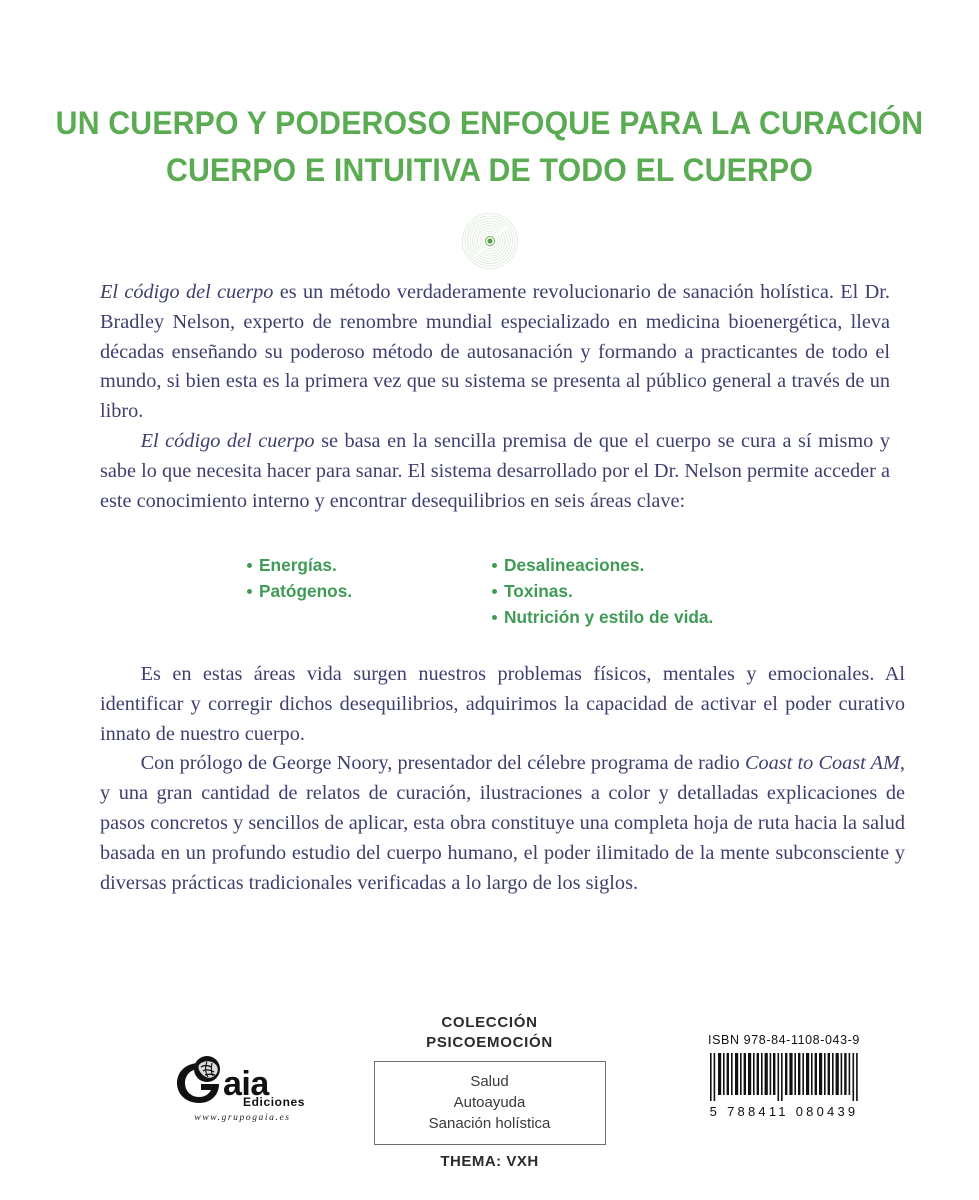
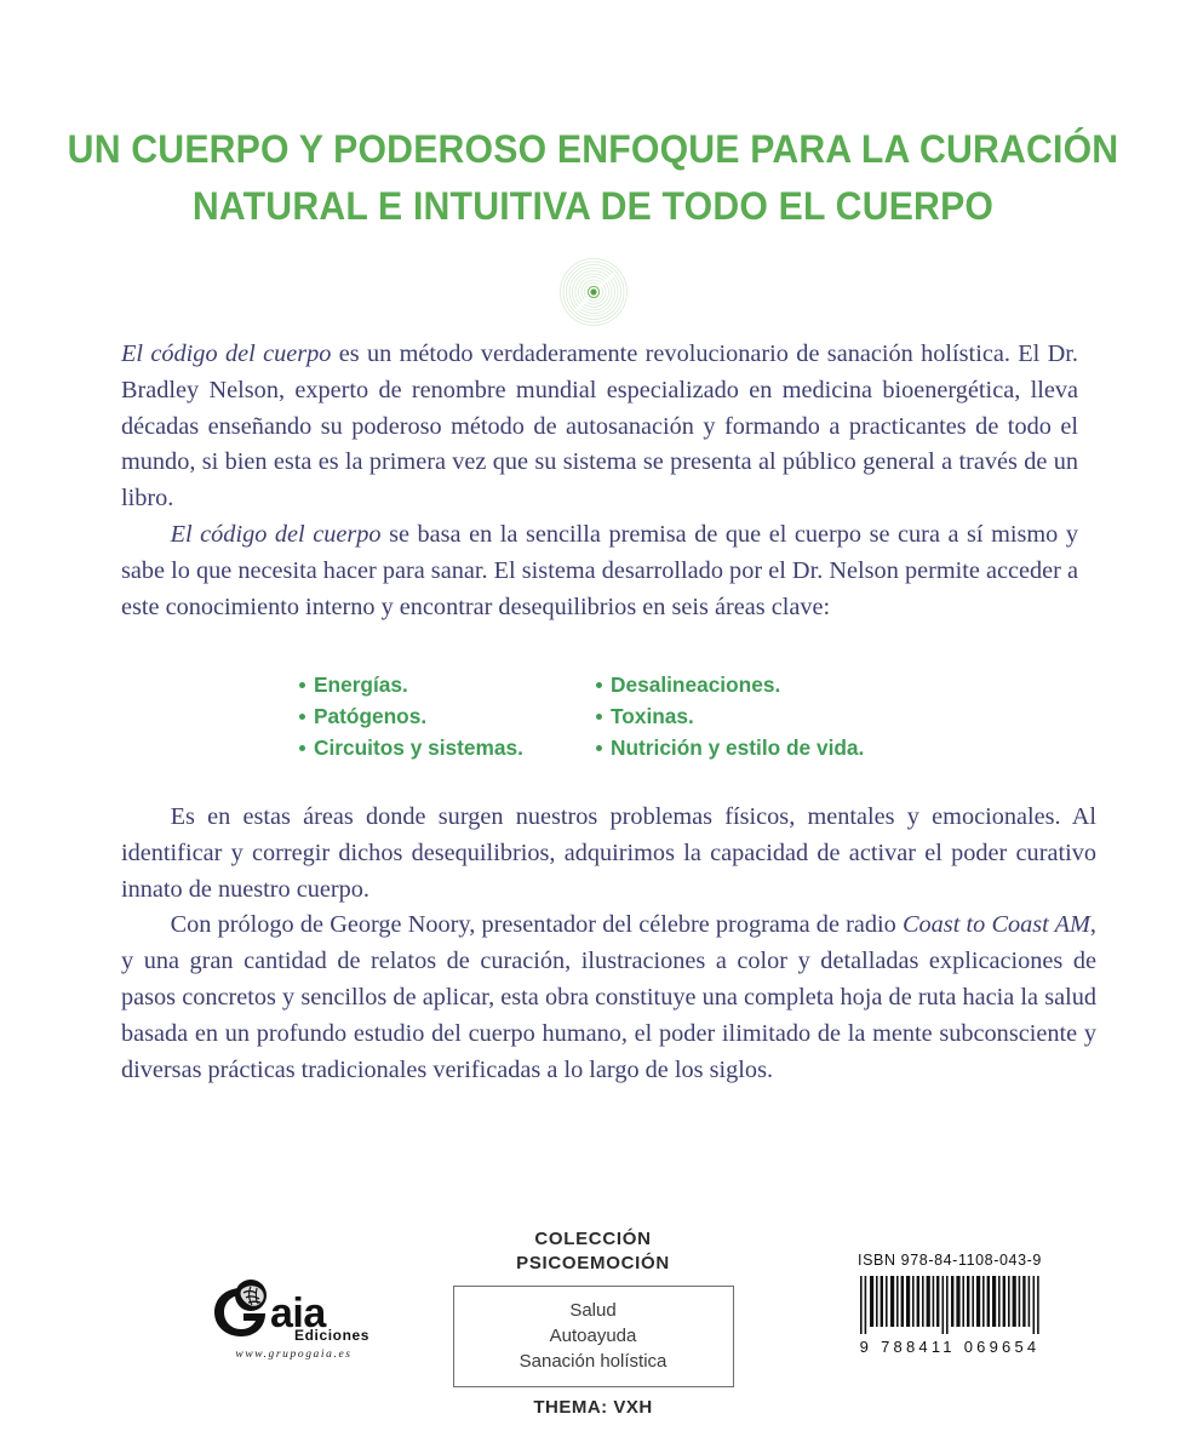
  UN CUERPO Y PODEROSO ENFOQUE PARA LA CURACIÓN
- CUERPO E INTUITIVA DE TODO EL CUERPO
+ NATURAL E INTUITIVA DE TODO EL CUERPO
  El código del cuerpo es un método verdaderamente revolucionario de sanación holística. El Dr. Bradley Nelson, experto de renombre mundial especializado en medicina bioenergética, lleva décadas enseñando su poderoso método de autosanación y formando a practicantes de todo el mundo, si bien esta es la primera vez que su sistema se presenta al público general a través de un libro.
  El código del cuerpo se basa en la sencilla premisa de que el cuerpo se cura a sí mismo y sabe lo que necesita hacer para sanar. El sistema desarrollado por el Dr. Nelson permite acceder a este conocimiento interno y encontrar desequilibrios en seis áreas clave:
  Energías.
  Patógenos.
+ Circuitos y sistemas.
  Desalineaciones.
  Toxinas.
  Nutrición y estilo de vida.
- Es en estas áreas vida surgen nuestros problemas físicos, mentales y emocionales. Al identificar y corregir dichos desequilibrios, adquirimos la capacidad de activar el poder curativo innato de nuestro cuerpo.
+ Es en estas áreas donde surgen nuestros problemas físicos, mentales y emocionales. Al identificar y corregir dichos desequilibrios, adquirimos la capacidad de activar el poder curativo innato de nuestro cuerpo.
  Con prólogo de George Noory, presentador del célebre programa de radio Coast to Coast AM, y una gran cantidad de relatos de curación, ilustraciones a color y detalladas explicaciones de pasos concretos y sencillos de aplicar, esta obra constituye una completa hoja de ruta hacia la salud basada en un profundo estudio del cuerpo humano, el poder ilimitado de la mente subconsciente y diversas prácticas tradicionales verificadas a lo largo de los siglos.
  aia
  Ediciones
  www.grupogaia.es
  COLECCIÓN
  PSICOEMOCIÓN
  Salud
  Autoayuda
  Sanación holística
  THEMA: VXH
  ISBN 978-84-1108-043-9
- 5
+ 9
  788411
- 080439
+ 069654
